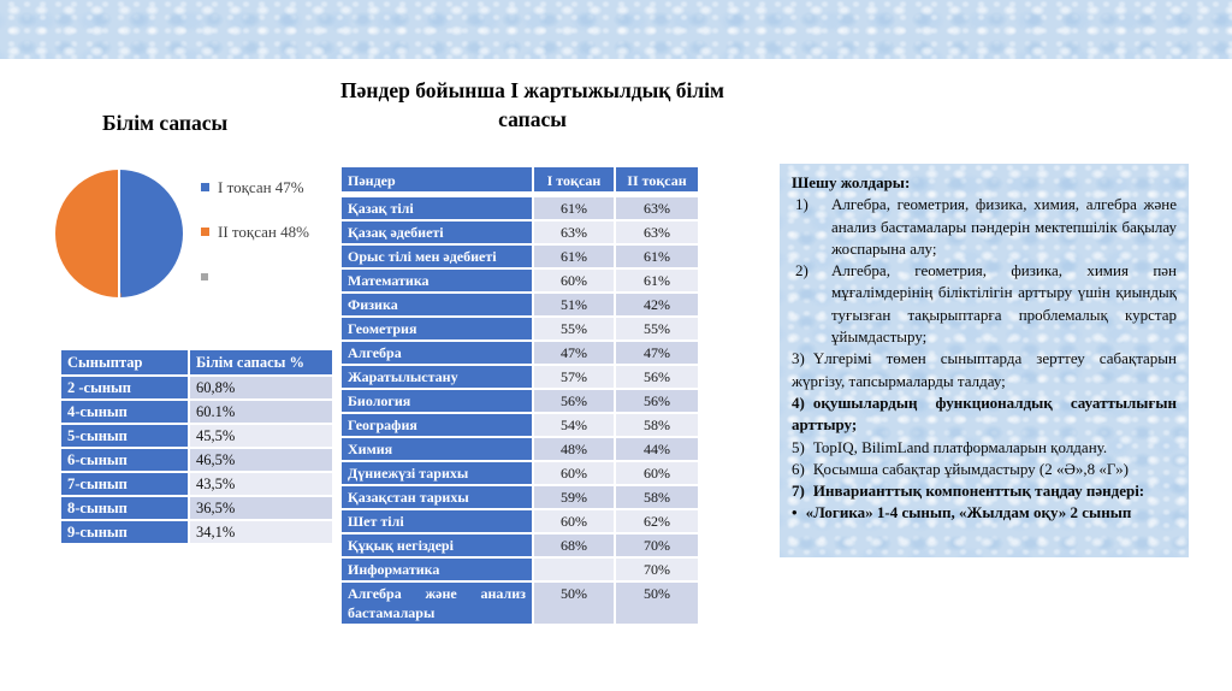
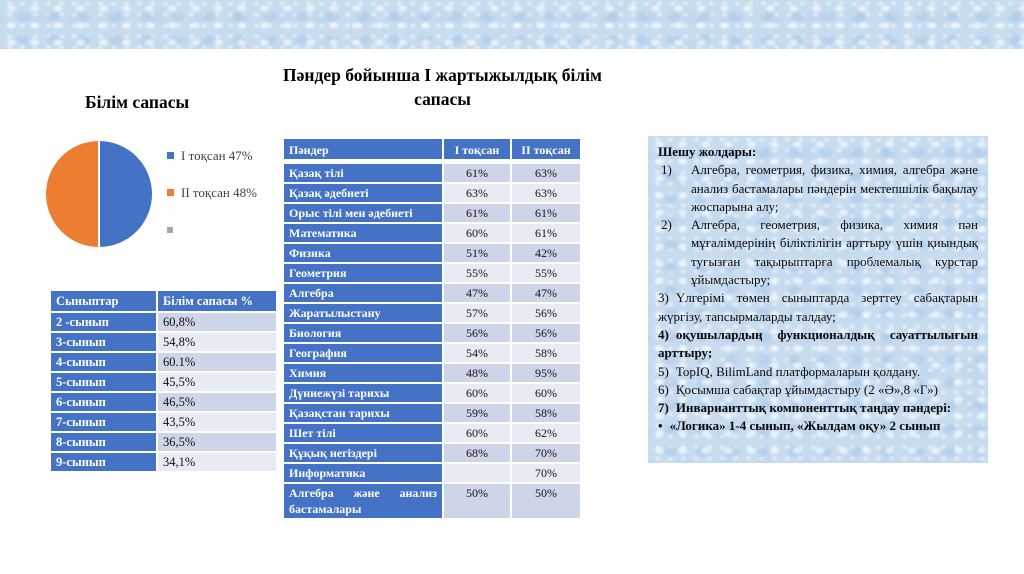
  Пәндер бойынша I жартыжылдық білім сапасы
  Білім сапасы
  I тоқсан 47%
  II тоқсан 48%
  Сыныптар
  Білім сапасы %
  2 -сынып
  60,8%
+ 3-сынып
+ 54,8%
  4-сынып
  60.1%
  5-сынып
  45,5%
  6-сынып
  46,5%
  7-сынып
  43,5%
  8-сынып
  36,5%
  9-сынып
  34,1%
  Пәндер
  I тоқсан
  II тоқсан
  Қазақ тілі
  61%
  63%
  Қазақ әдебиеті
  63%
  63%
  Орыс тілі мен әдебиеті
  61%
  61%
  Математика
  60%
  61%
  Физика
  51%
  42%
  Геометрия
  55%
  55%
  Алгебра
  47%
  47%
  Жаратылыстану
  57%
  56%
  Биология
  56%
  56%
  География
  54%
  58%
  Химия
  48%
- 44%
+ 95%
  Дүниежүзі тарихы
  60%
  60%
  Қазақстан тарихы
  59%
  58%
  Шет тілі
  60%
  62%
  Құқық негіздері
  68%
  70%
  Информатика
  70%
  Алгебра және анализ бастамалары
  50%
  50%
  Шешу жолдары:
  1)
  Алгебра, геометрия, физика, химия, алгебра және анализ бастамалары пәндерін мектепшілік бақылау жоспарына алу;
  2)
  Алгебра, геометрия, физика, химия пән мұғалімдерінің біліктілігін арттыру үшін қиындық туғызған тақырыптарға проблемалық курстар ұйымдастыру;
  3) Үлгерімі төмен сыныптарда зерттеу сабақтарын жүргізу, тапсырмаларды талдау;
  4) оқушылардың функционалдық сауаттылығын арттыру;
  5) TopIQ, BilimLand платформаларын қолдану.
  6) Қосымша сабақтар ұйымдастыру (2 «Ә»,8 «Г»)
  7) Инварианттық компоненттық таңдау пәндері:
  • «Логика» 1-4 сынып, «Жылдам оқу» 2 сынып
